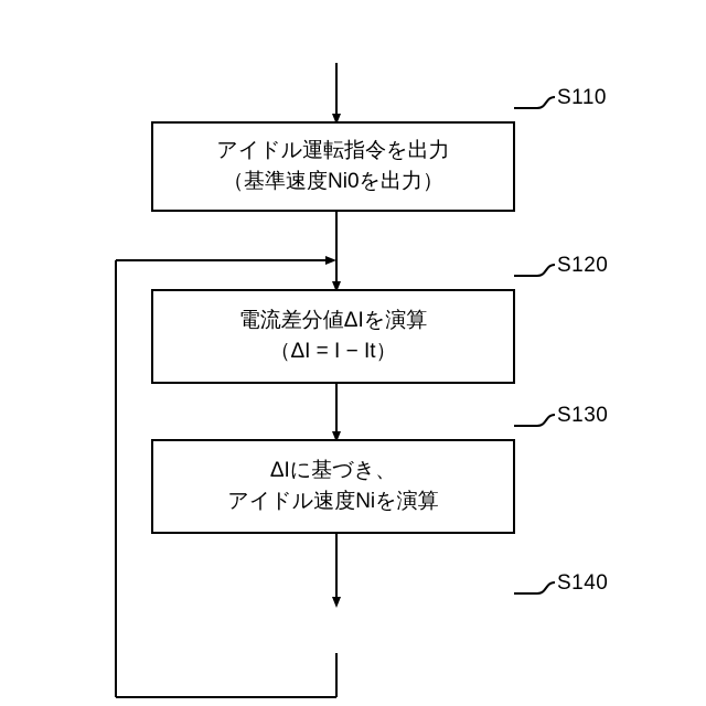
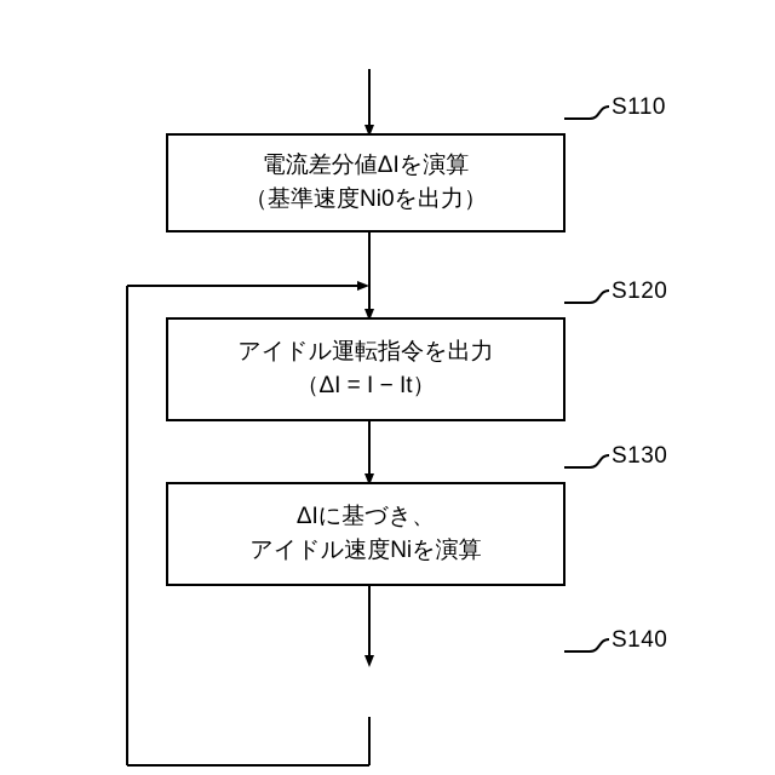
- アイドル運転指令を出力
+ 電流差分値ΔIを演算
  （基準速度Ni0を出力）
- 電流差分値ΔIを演算
+ アイドル運転指令を出力
  （ΔI = I − It）
  ΔIに基づき、
  アイドル速度Niを演算
  S110
  S120
  S130
  S140
